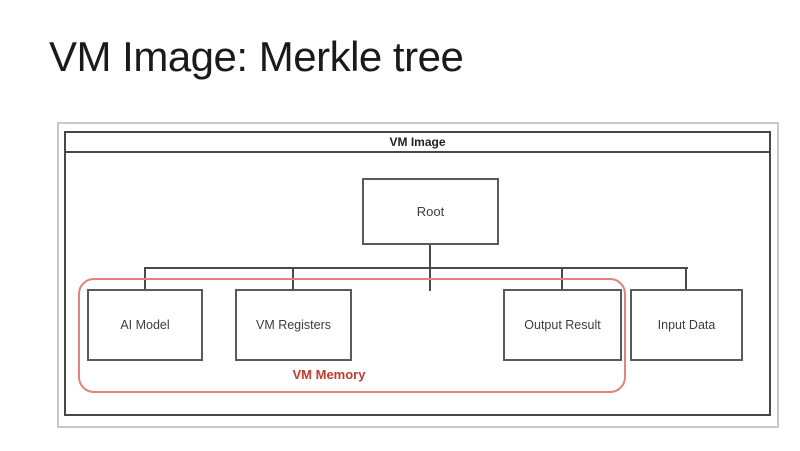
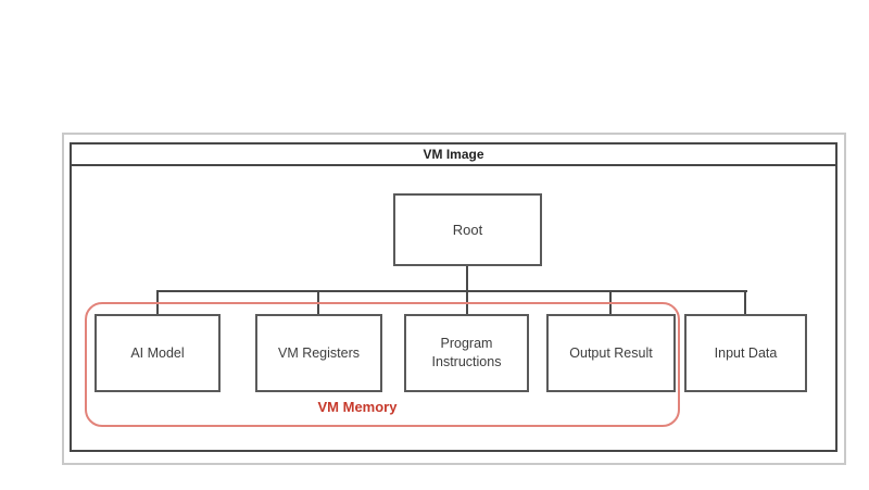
- VM Image: Merkle tree
  VM Image
  Root
  AI Model
  VM Registers
+ Program Instructions
  Output Result
  Input Data
  VM Memory
